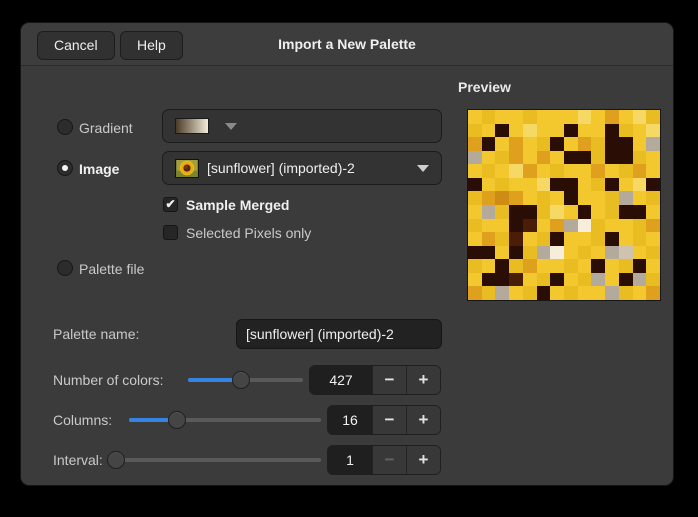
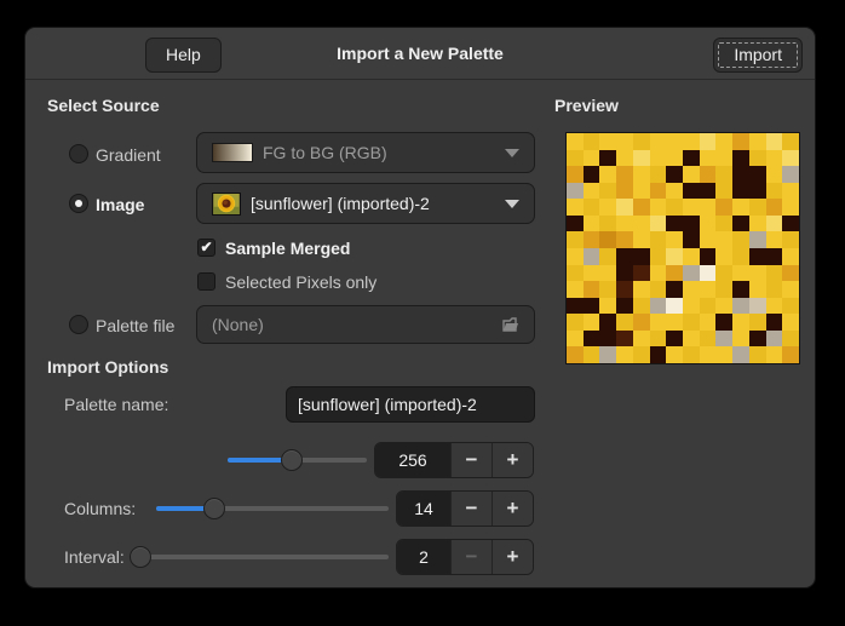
  Import a New Palette
- Cancel
  Help
+ Import
+ Select Source
  Gradient
+ FG to BG (RGB)
  Image
  [sunflower] (imported)-2
  ✔
  Sample Merged
  Selected Pixels only
  Palette file
+ (None)
+ Import Options
  Palette name:
  [sunflower] (imported)-2
- Number of colors:
- 427
+ 256
  −
  +
  Columns:
- 16
+ 14
  −
  +
  Interval:
- 1
+ 2
  −
  +
  Preview
